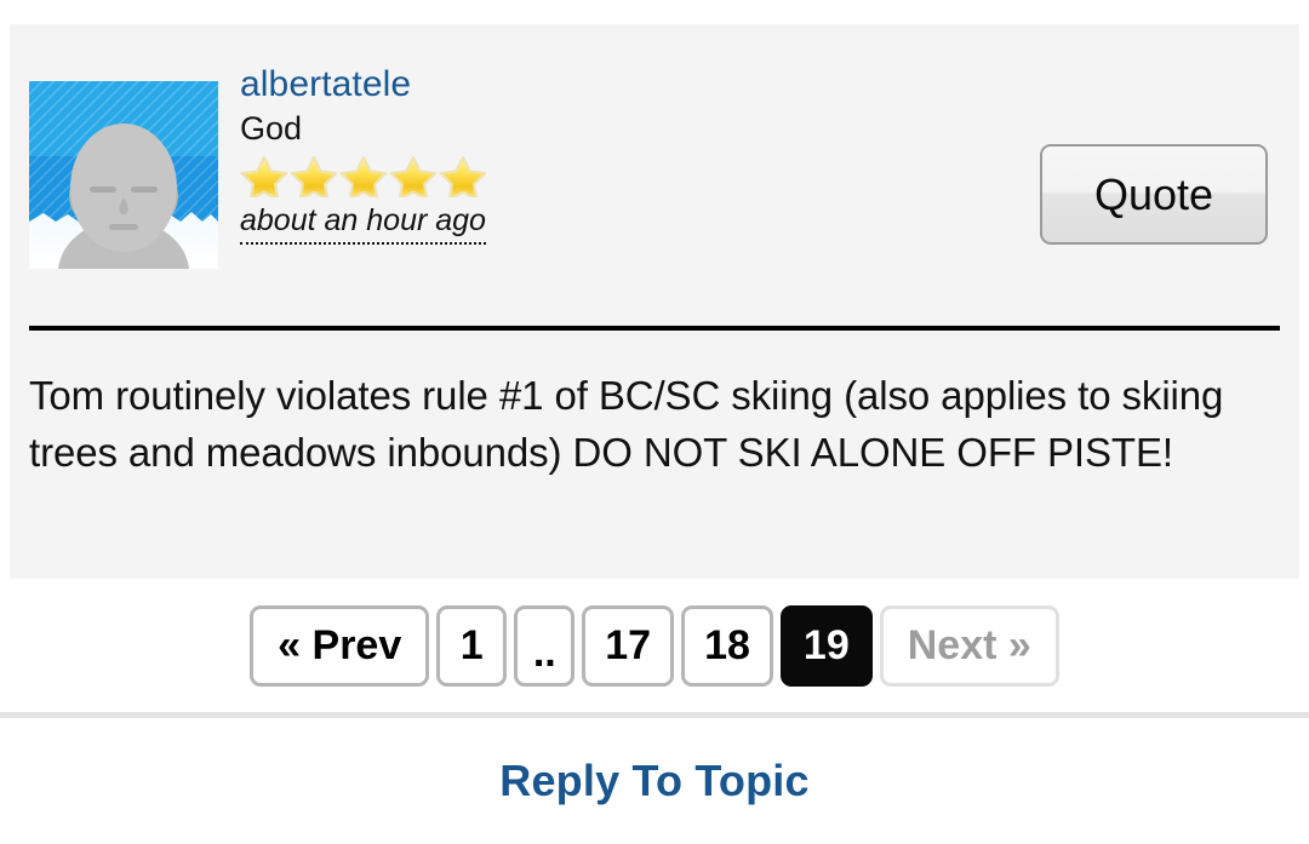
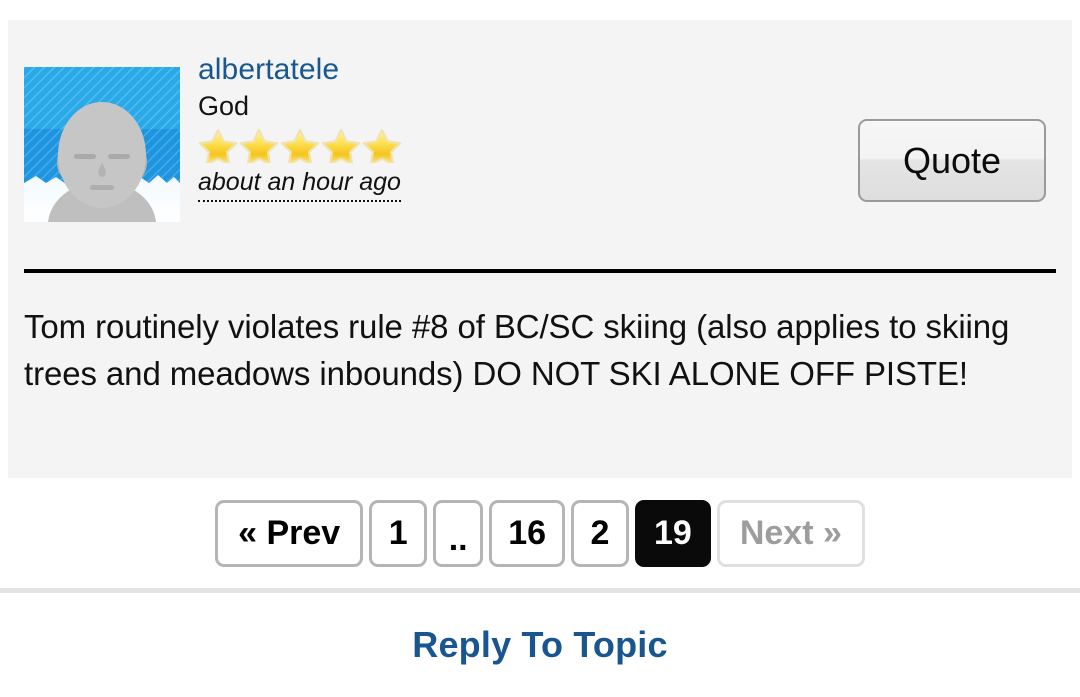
  albertatele
  God
  about an hour ago
  Quote
- Tom routinely violates rule #1 of BC/SC skiing (also applies to skiing trees and meadows inbounds) DO NOT SKI ALONE OFF PISTE!
+ Tom routinely violates rule #8 of BC/SC skiing (also applies to skiing trees and meadows inbounds) DO NOT SKI ALONE OFF PISTE!
  « Prev
  1
  ..
+ 16
- 17
+ 2
- 18
  19
  Next »
  Reply To Topic
